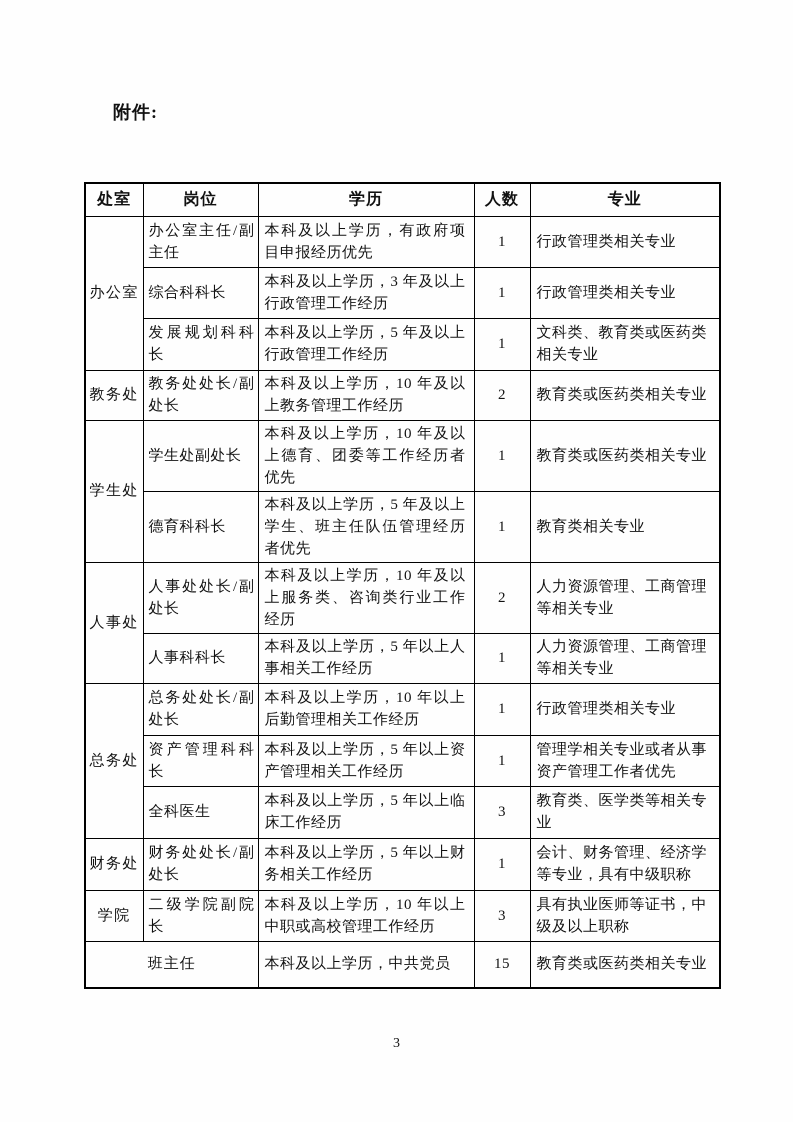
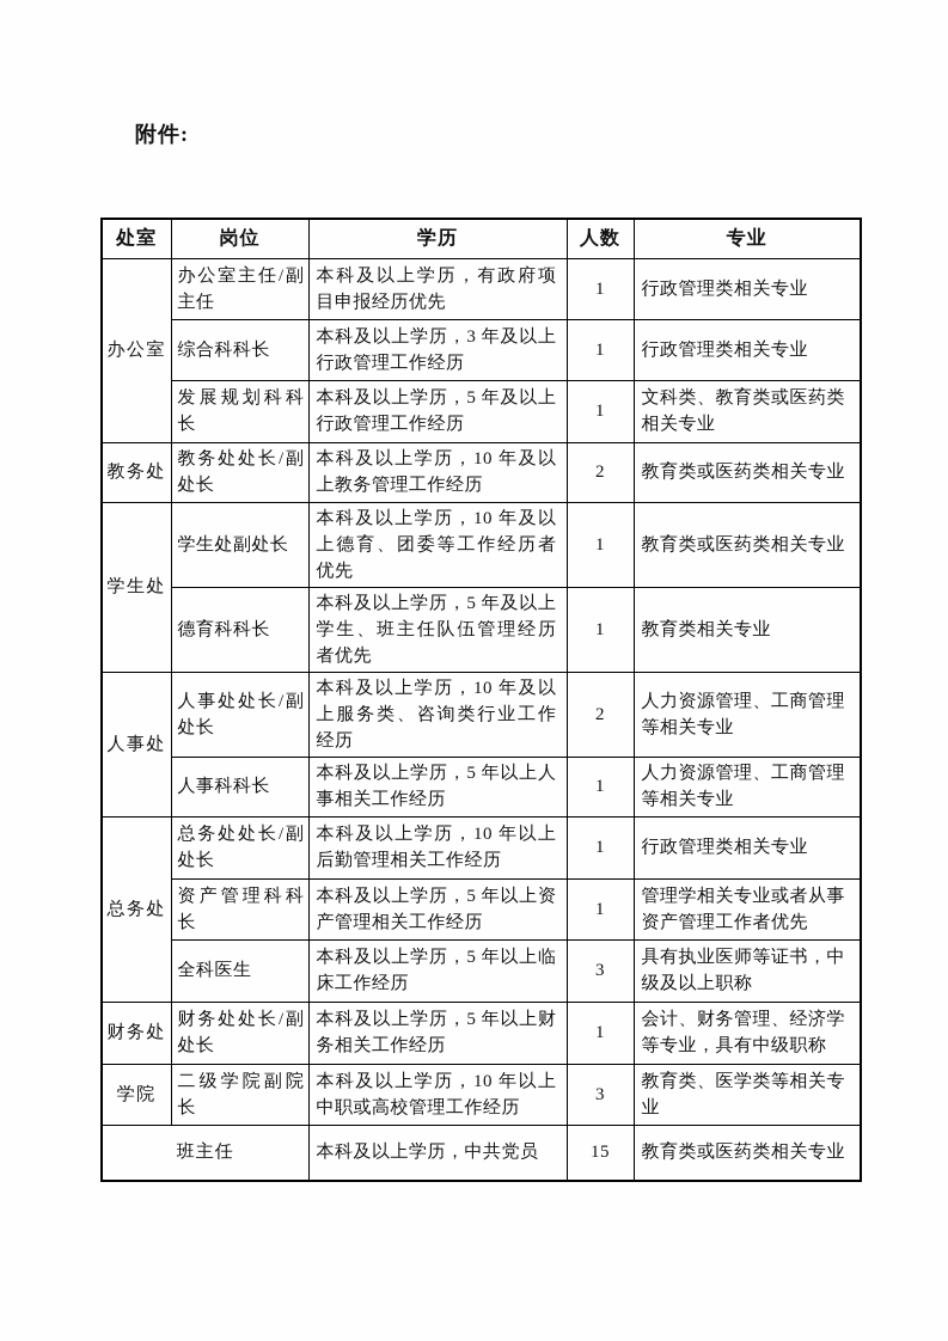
  附件:
  处室	岗位	学历	人数	专业
  办公室	办公室主任/副主任	本科及以上学历，有政府项目申报经历优先	1	行政管理类相关专业
  综合科科长	本科及以上学历，3 年及以上行政管理工作经历	1	行政管理类相关专业
  发展规划科科长	本科及以上学历，5 年及以上行政管理工作经历	1	文科类、教育类或医药类相关专业
  教务处	教务处处长/副处长	本科及以上学历，10 年及以上教务管理工作经历	2	教育类或医药类相关专业
  学生处	学生处副处长	本科及以上学历，10 年及以上德育、团委等工作经历者优先	1	教育类或医药类相关专业
  德育科科长	本科及以上学历，5 年及以上学生、班主任队伍管理经历者优先	1	教育类相关专业
  人事处	人事处处长/副处长	本科及以上学历，10 年及以上服务类、咨询类行业工作经历	2	人力资源管理、工商管理等相关专业
  人事科科长	本科及以上学历，5 年以上人事相关工作经历	1	人力资源管理、工商管理等相关专业
  总务处	总务处处长/副处长	本科及以上学历，10 年以上后勤管理相关工作经历	1	行政管理类相关专业
  资产管理科科长	本科及以上学历，5 年以上资产管理相关工作经历	1	管理学相关专业或者从事资产管理工作者优先
- 全科医生	本科及以上学历，5 年以上临床工作经历	3	教育类、医学类等相关专业
+ 全科医生	本科及以上学历，5 年以上临床工作经历	3	具有执业医师等证书，中级及以上职称
  财务处	财务处处长/副处长	本科及以上学历，5 年以上财务相关工作经历	1	会计、财务管理、经济学等专业，具有中级职称
- 学院	二级学院副院长	本科及以上学历，10 年以上中职或高校管理工作经历	3	具有执业医师等证书，中级及以上职称
+ 学院	二级学院副院长	本科及以上学历，10 年以上中职或高校管理工作经历	3	教育类、医学类等相关专业
  班主任	本科及以上学历，中共党员	15	教育类或医药类相关专业
- 3
